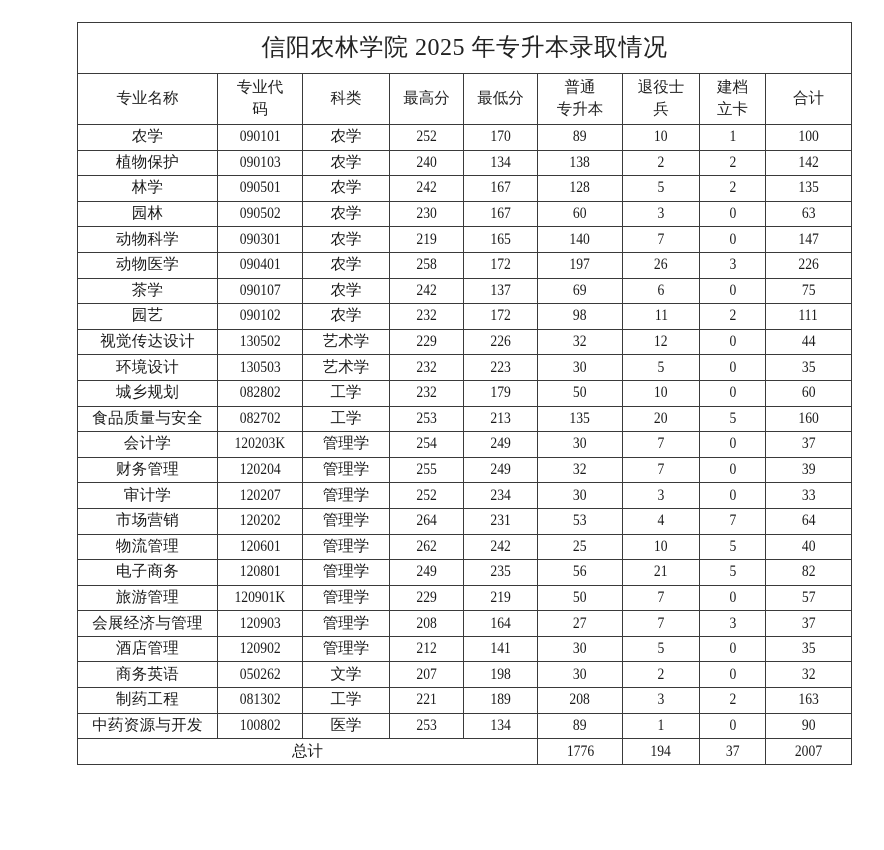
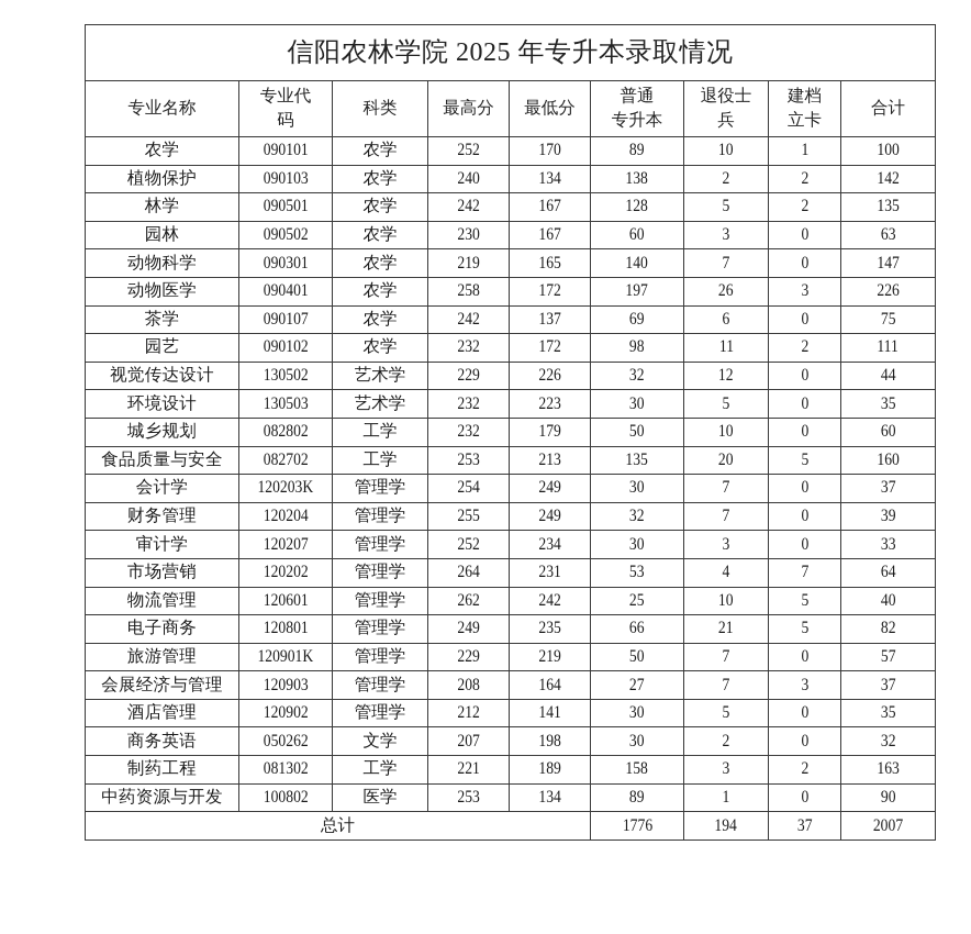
  信阳农林学院 2025 年专升本录取情况
  专业名称	专业代码	科类	最高分	最低分	普通专升本	退役士兵	建档立卡	合计
  农学	090101	农学	252	170	89	10	1	100
  植物保护	090103	农学	240	134	138	2	2	142
  林学	090501	农学	242	167	128	5	2	135
  园林	090502	农学	230	167	60	3	0	63
  动物科学	090301	农学	219	165	140	7	0	147
  动物医学	090401	农学	258	172	197	26	3	226
  茶学	090107	农学	242	137	69	6	0	75
  园艺	090102	农学	232	172	98	11	2	111
  视觉传达设计	130502	艺术学	229	226	32	12	0	44
  环境设计	130503	艺术学	232	223	30	5	0	35
  城乡规划	082802	工学	232	179	50	10	0	60
  食品质量与安全	082702	工学	253	213	135	20	5	160
  会计学	120203K	管理学	254	249	30	7	0	37
  财务管理	120204	管理学	255	249	32	7	0	39
  审计学	120207	管理学	252	234	30	3	0	33
  市场营销	120202	管理学	264	231	53	4	7	64
  物流管理	120601	管理学	262	242	25	10	5	40
- 电子商务	120801	管理学	249	235	56	21	5	82
+ 电子商务	120801	管理学	249	235	66	21	5	82
  旅游管理	120901K	管理学	229	219	50	7	0	57
  会展经济与管理	120903	管理学	208	164	27	7	3	37
  酒店管理	120902	管理学	212	141	30	5	0	35
  商务英语	050262	文学	207	198	30	2	0	32
- 制药工程	081302	工学	221	189	208	3	2	163
+ 制药工程	081302	工学	221	189	158	3	2	163
  中药资源与开发	100802	医学	253	134	89	1	0	90
  总计	1776	194	37	2007
